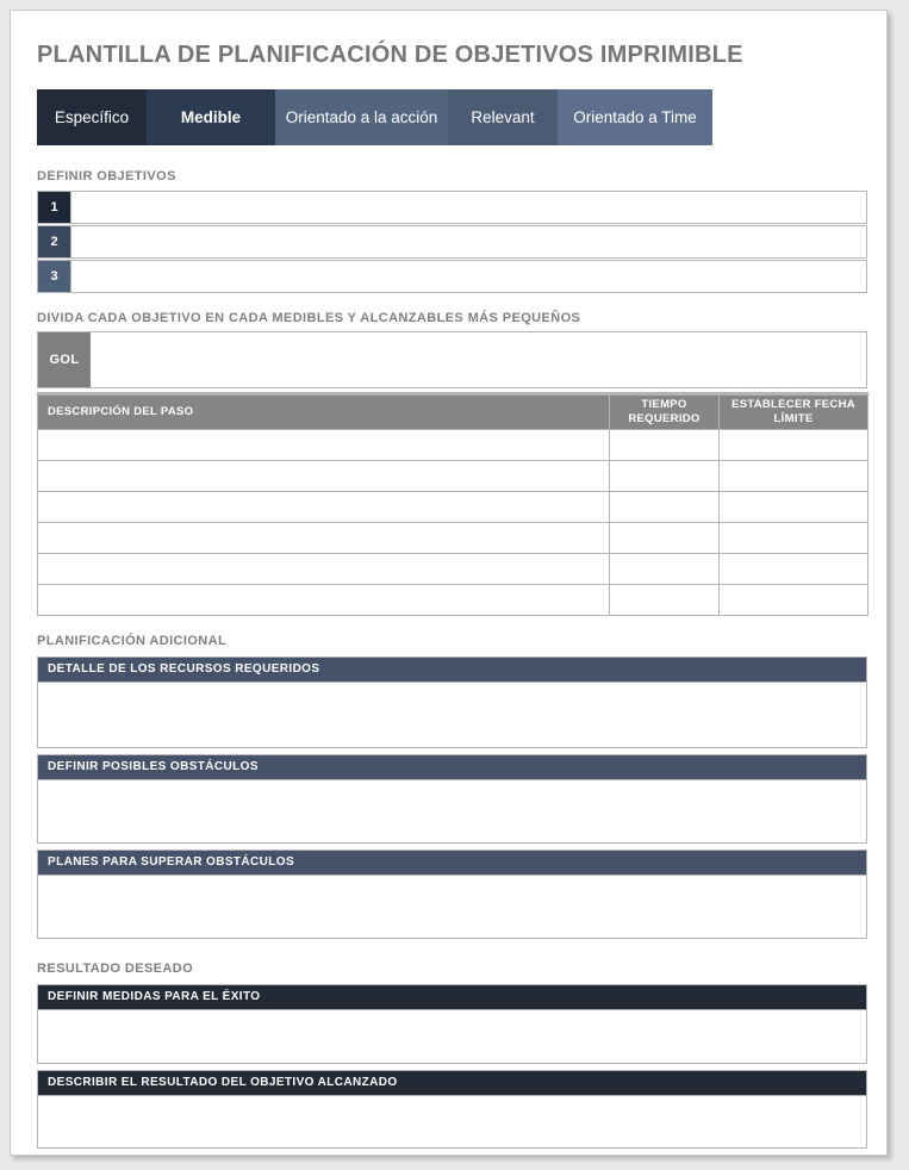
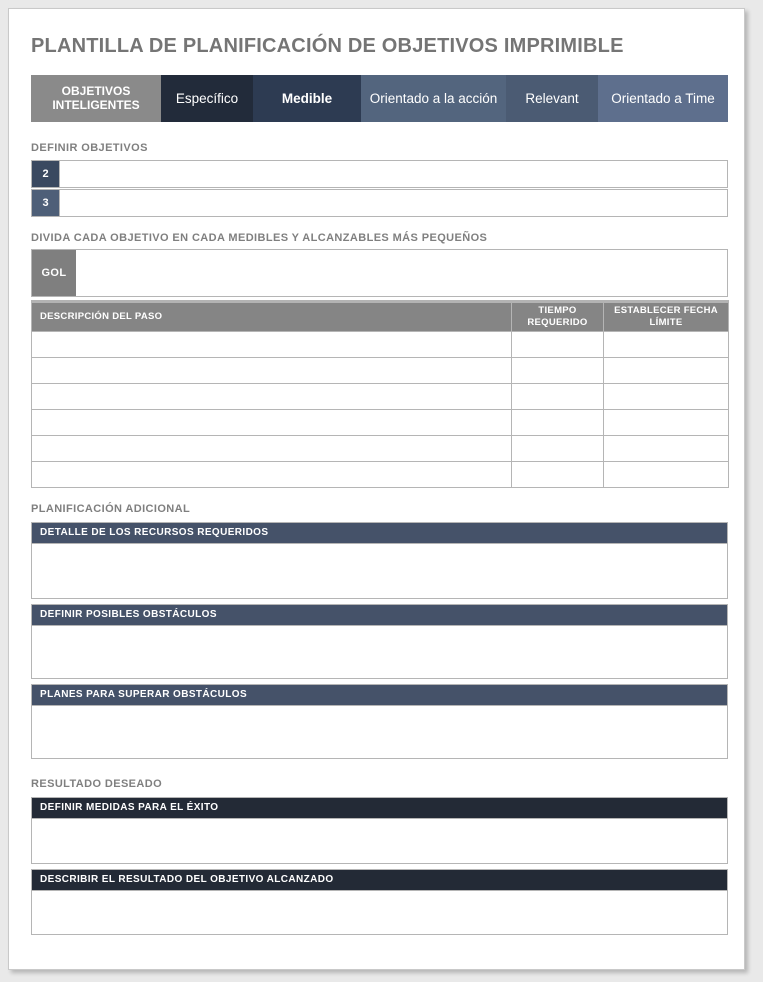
  PLANTILLA DE PLANIFICACIÓN DE OBJETIVOS IMPRIMIBLE
+ OBJETIVOS INTELIGENTES
  Específico
  Medible
  Orientado a la acción
  Relevant
  Orientado a Time
  DEFINIR OBJETIVOS
- 1
  2
  3
  DIVIDA CADA OBJETIVO EN CADA MEDIBLES Y ALCANZABLES MÁS PEQUEÑOS
  GOL
  DESCRIPCIÓN DEL PASO	TIEMPO REQUERIDO	ESTABLECER FECHA LÍMITE
  PLANIFICACIÓN ADICIONAL
  DETALLE DE LOS RECURSOS REQUERIDOS
  DEFINIR POSIBLES OBSTÁCULOS
  PLANES PARA SUPERAR OBSTÁCULOS
  RESULTADO DESEADO
  DEFINIR MEDIDAS PARA EL ÉXITO
  DESCRIBIR EL RESULTADO DEL OBJETIVO ALCANZADO
